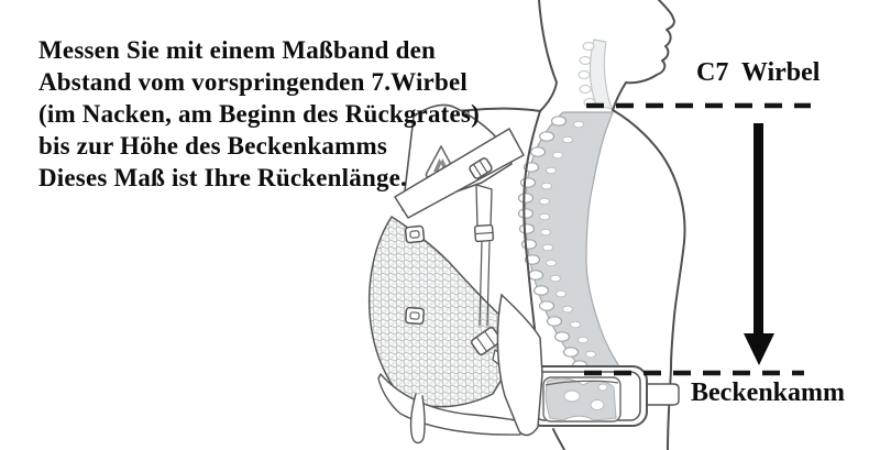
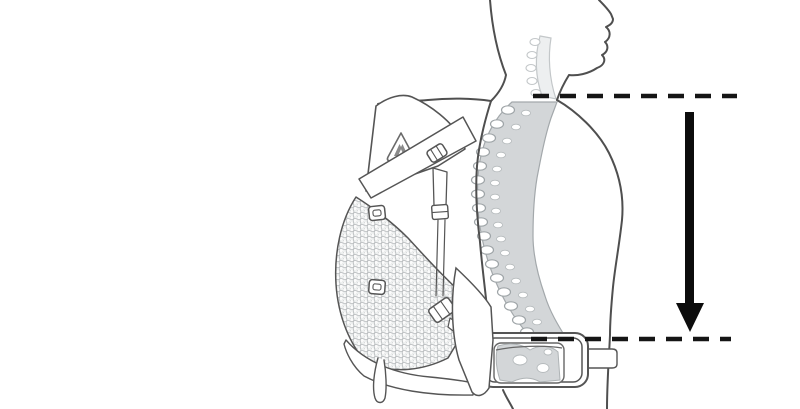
- Messen Sie mit einem Maßband den
- Abstand vom vorspringenden 7.Wirbel
- (im Nacken, am Beginn des Rückgrates)
- bis zur Höhe des Beckenkamms
- Dieses Maß ist Ihre Rückenlänge.
- C7 Wirbel
- Beckenkamm
